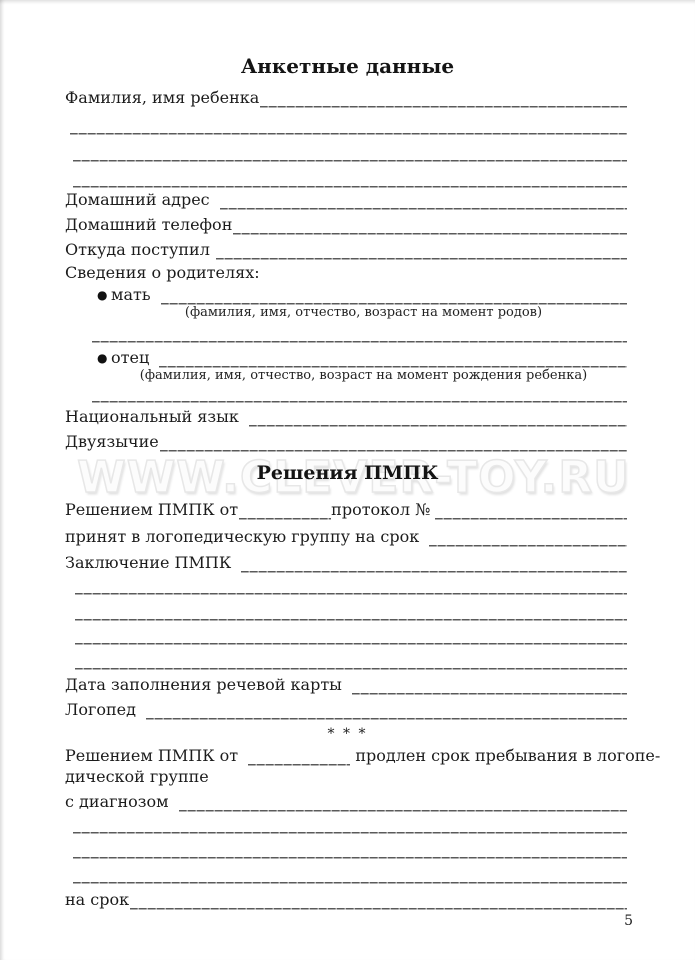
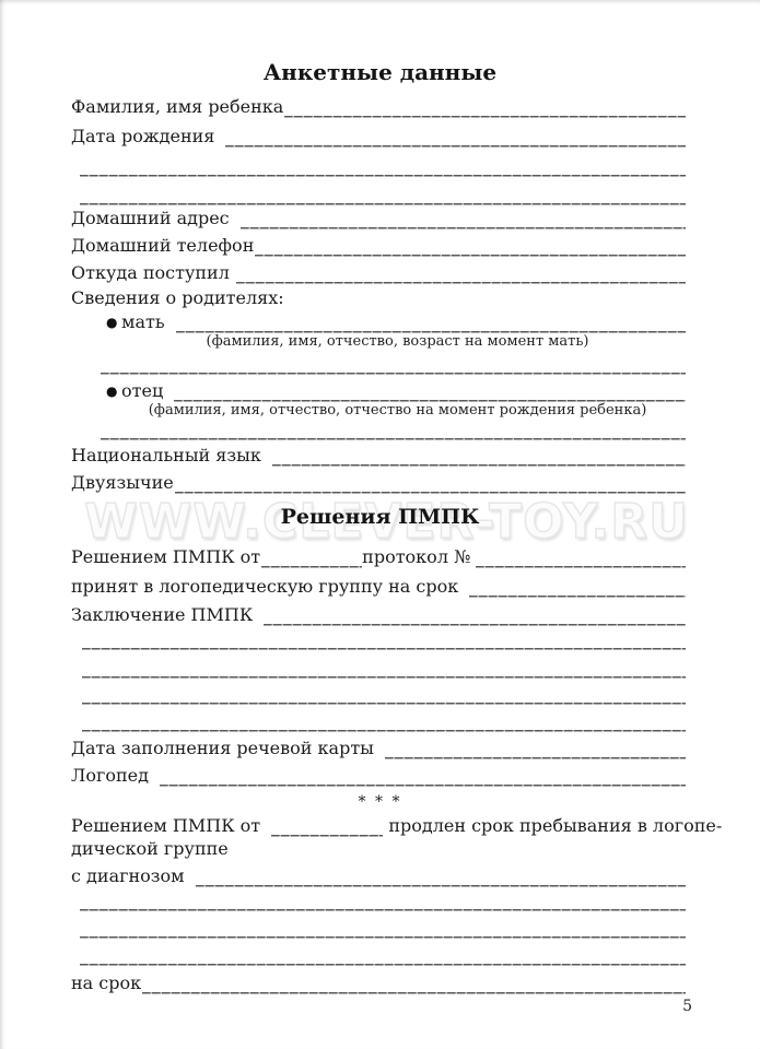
  Анкетные данные
  Фамилия, имя ребенка
+ Дата рождения
  Домашний адрес
  Домашний телефон
  Откуда поступил
  Сведения о родителях:
  ●
  мать
- (фамилия, имя, отчество, возраст на момент родов)
+ (фамилия, имя, отчество, возраст на момент мать)
  ●
  отец
- (фамилия, имя, отчество, возраст на момент рождения ребенка)
+ (фамилия, имя, отчество, отчество на момент рождения ребенка)
  Национальный язык
  Двуязычие
  WWW.CLEVER-TOY.RU
  Решения ПМПК
  Решением ПМПК от
  протокол №
  принят в логопедическую группу на срок
  Заключение ПМПК
  Дата заполнения речевой карты
  Логопед
  * * *
  Решением ПМПК от
  продлен срок пребывания в логопе-
  дической группе
  с диагнозом
  на срок
  5
